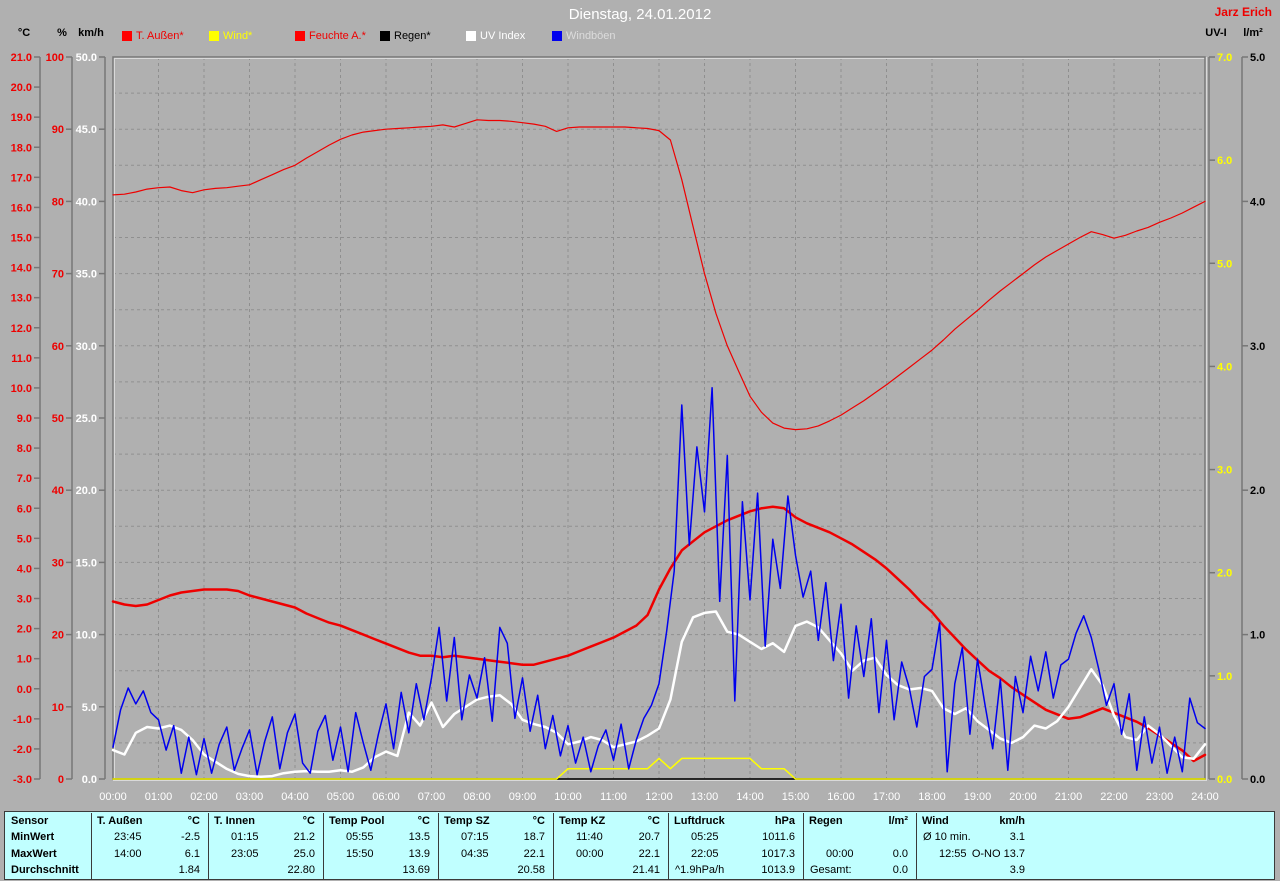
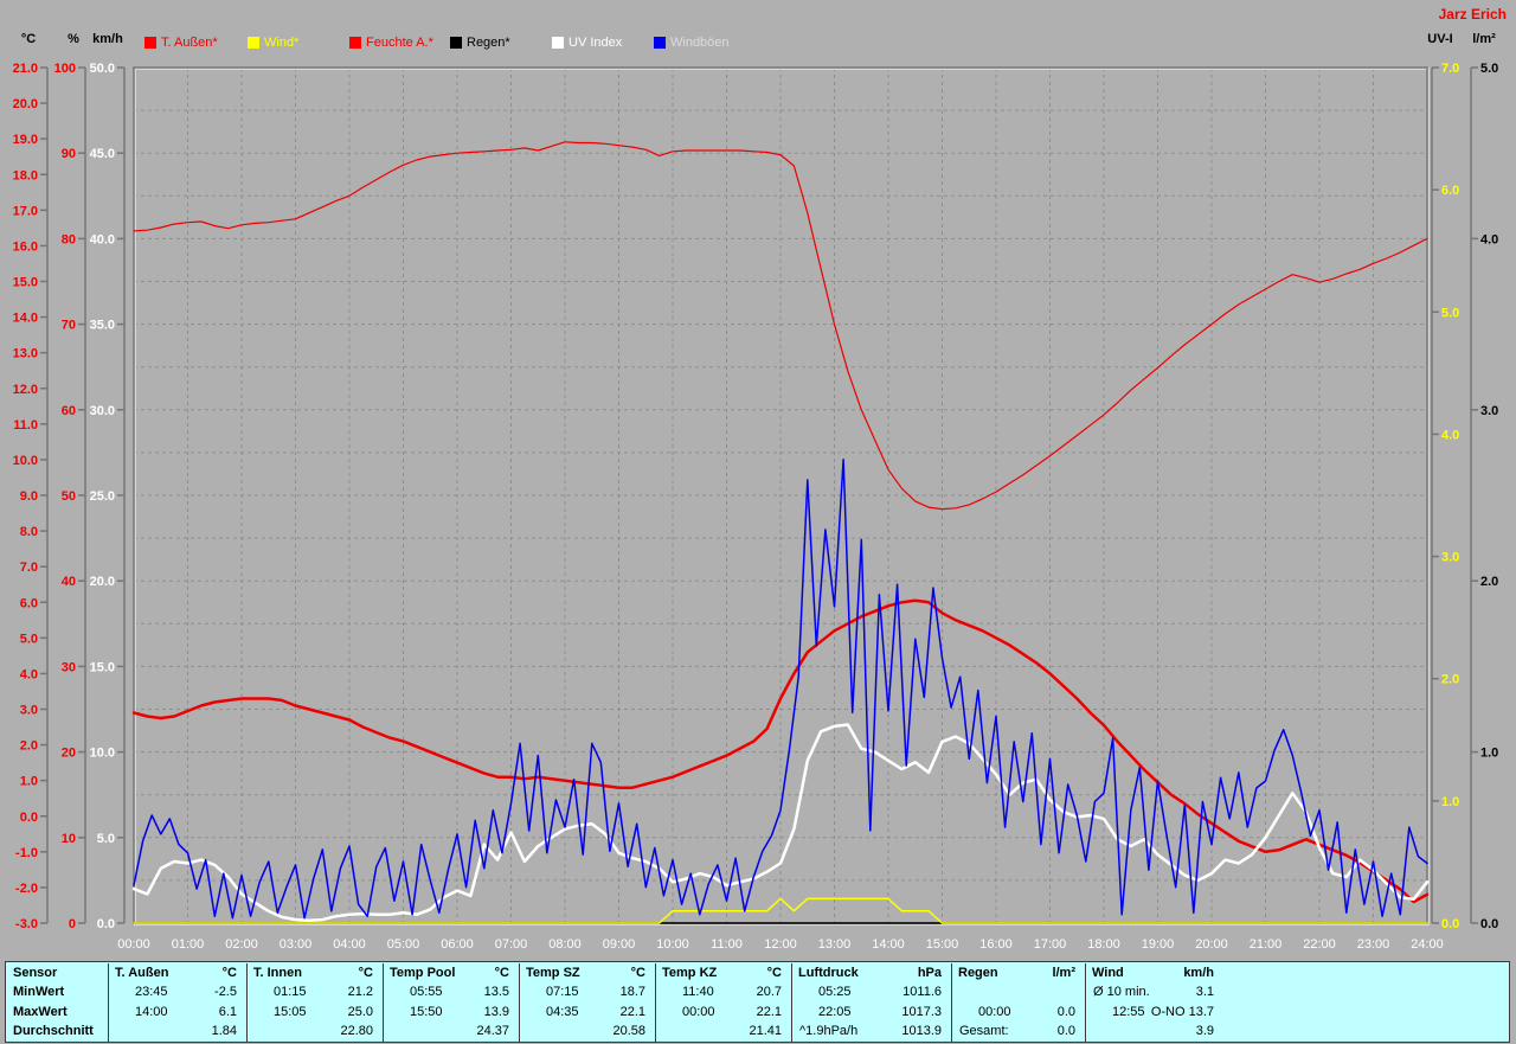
  21.0
  20.0
  19.0
  18.0
  17.0
  16.0
  15.0
  14.0
  13.0
  12.0
  11.0
  10.0
  9.0
  8.0
  7.0
  6.0
  5.0
  4.0
  3.0
  2.0
  1.0
  0.0
  -1.0
  -2.0
  -3.0
  100
  90
  80
  70
  60
  50
  40
  30
  20
  10
  0
  50.0
  45.0
  40.0
  35.0
  30.0
  25.0
  20.0
  15.0
  10.0
  5.0
  0.0
  7.0
  6.0
  5.0
  4.0
  3.0
  2.0
  1.0
  0.0
  5.0
  4.0
  3.0
  2.0
  1.0
  0.0
  00:00
  01:00
  02:00
  03:00
  04:00
  05:00
  06:00
  07:00
  08:00
  09:00
  10:00
  11:00
  12:00
  13:00
  14:00
  15:00
  16:00
  17:00
  18:00
  19:00
  20:00
  21:00
  22:00
  23:00
  24:00
- Dienstag, 24.01.2012
  Jarz Erich
  °C
  %
  km/h
  UV-I
  l/m²
  T. Außen*
  Wind*
  Feuchte A.*
  Regen*
  UV Index
  Windböen
  Sensor
  MinWert
  MaxWert
  Durchschnitt
  T. Außen
  °C
  23:45
  -2.5
  14:00
  6.1
  1.84
  T. Innen
  °C
  01:15
  21.2
- 23:05
+ 15:05
  25.0
  22.80
  Temp Pool
  °C
  05:55
  13.5
  15:50
  13.9
- 13.69
+ 24.37
  Temp SZ
  °C
  07:15
  18.7
  04:35
  22.1
  20.58
  Temp KZ
  °C
  11:40
  20.7
  00:00
  22.1
  21.41
  Luftdruck
  hPa
  05:25
  1011.6
  22:05
  1017.3
  ^1.9hPa/h
  1013.9
  Regen
  l/m²
  00:00
  0.0
  Gesamt:
  0.0
  Wind
  km/h
  Ø 10 min.
  3.1
  12:55
  O-NO 13.7
  3.9
